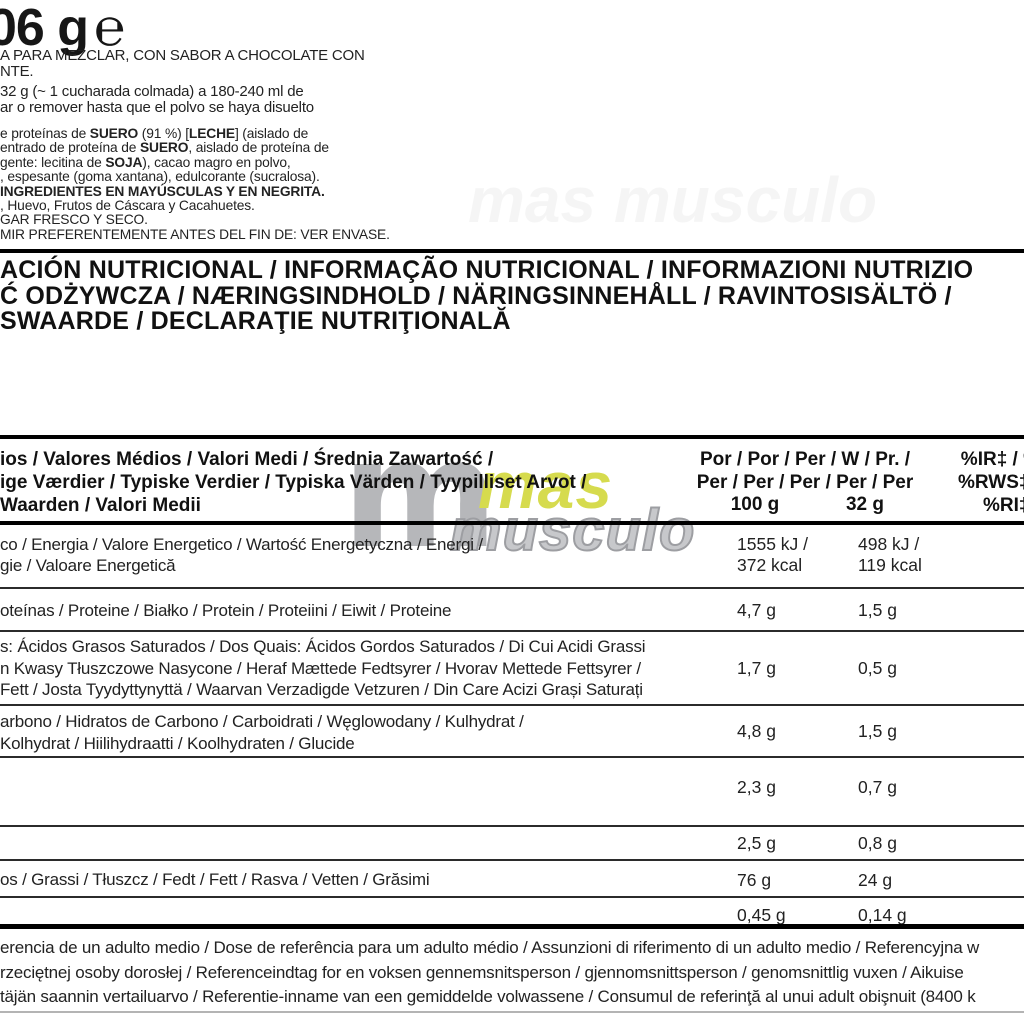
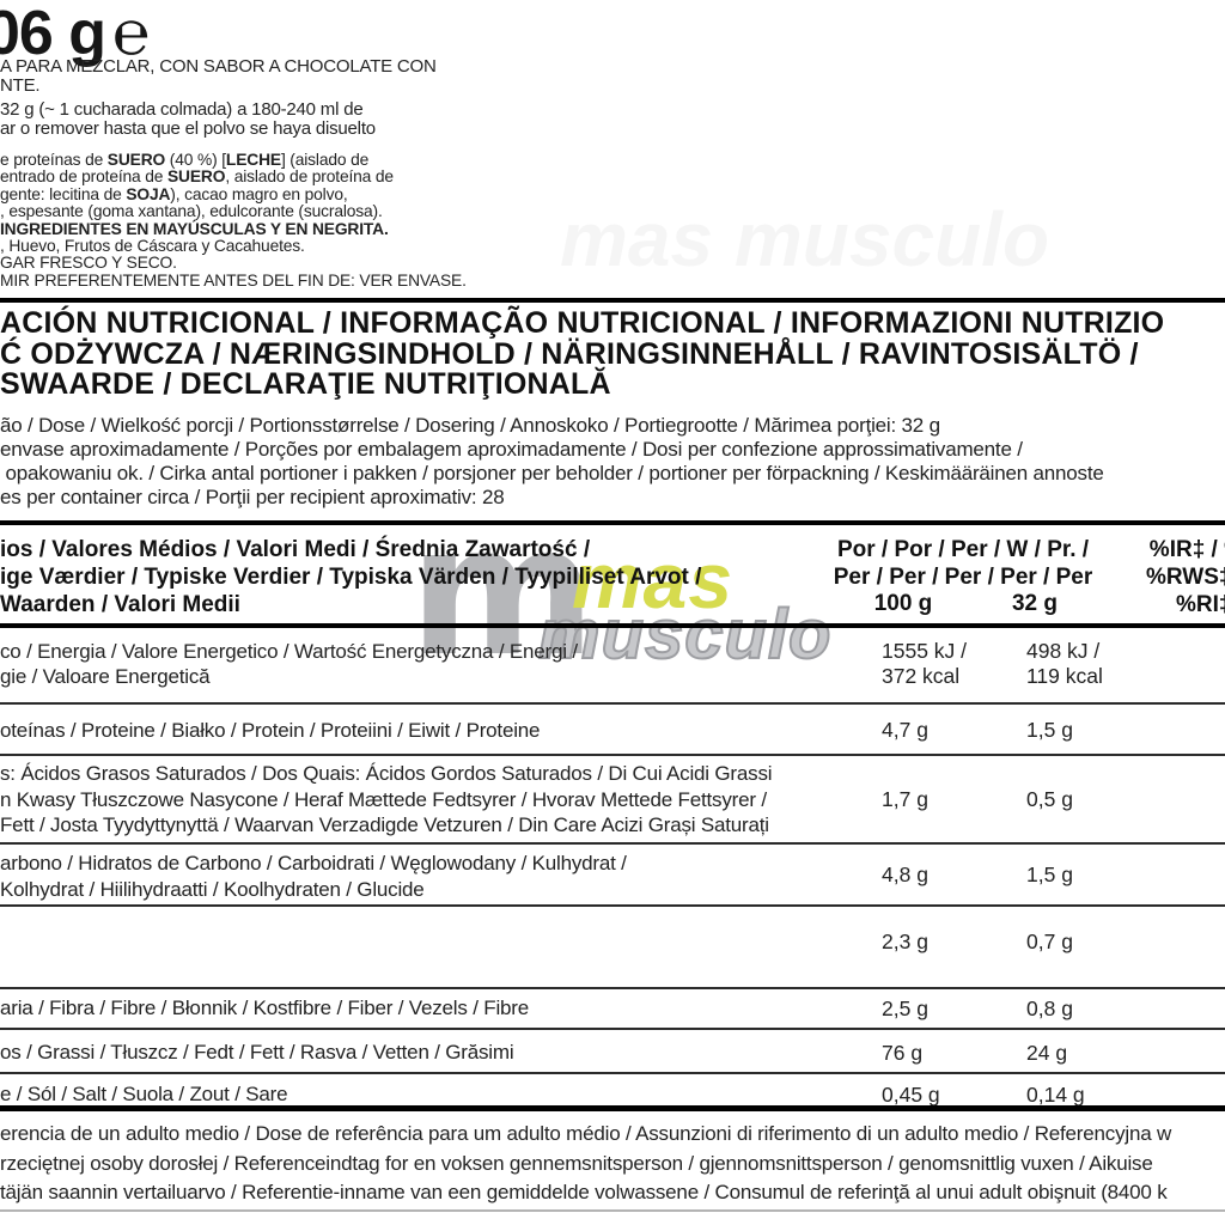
  m
  mas
  musculo
  06 g℮
  A PARA MEZCLAR, CON SABOR A CHOCOLATE CON
  NTE.
  32 g (~ 1 cucharada colmada) a 180-240 ml de
  ar o remover hasta que el polvo se haya disuelto
- e proteínas de SUERO (91 %) [LECHE] (aislado de
+ e proteínas de SUERO (40 %) [LECHE] (aislado de
  entrado de proteína de SUERO, aislado de proteína de
  gente: lecitina de SOJA), cacao magro en polvo,
  , espesante (goma xantana), edulcorante (sucralosa).
  INGREDIENTES EN MAYÚSCULAS Y EN NEGRITA.
  , Huevo, Frutos de Cáscara y Cacahuetes.
  GAR FRESCO Y SECO.
  MIR PREFERENTEMENTE ANTES DEL FIN DE: VER ENVASE.
  ACIÓN NUTRICIONAL / INFORMAÇÃO NUTRICIONAL / INFORMAZIONI NUTRIZIO
  Ć ODŻYWCZA / NÆRINGSINDHOLD / NÄRINGSINNEHÅLL / RAVINTOSISÄLTÖ /
  SWAARDE / DECLARAŢIE NUTRIŢIONALĂ
+ ão / Dose / Wielkość porcji / Portionsstørrelse / Dosering / Annoskoko / Portiegrootte / Mărimea porţiei: 32 g
+ envase aproximadamente / Porções por embalagem aproximadamente / Dosi per confezione approssimativamente /
+ opakowaniu ok. / Cirka antal portioner i pakken / porsjoner per beholder / portioner per förpackning / Keskimääräinen annoste
+ es per container circa / Porţii per recipient aproximativ: 28
  ios / Valores Médios / Valori Medi / Średnia Zawartość /
  ige Værdier / Typiske Verdier / Typiska Värden / Tyypilliset Arvot /
  Waarden / Valori Medii
  Por / Por / Per / W / Pr. /
  Per / Per / Per / Per / Per
  100 g
  32 g
  %IR‡ /
  co / Energia / Valore Energetico / Wartość Energetyczna / Energi /
  gie / Valoare Energetică
  1555 kJ /
  372 kcal
  498 kJ /
  119 kcal
  oteínas / Proteine / Białko / Protein / Proteiini / Eiwit / Proteine
  4,7 g
  1,5 g
  s: Ácidos Grasos Saturados / Dos Quais: Ácidos Gordos Saturados / Di Cui Acidi Grassi
  n Kwasy Tłuszczowe Nasycone / Heraf Mættede Fedtsyrer / Hvorav Mettede Fettsyrer /
  Fett / Josta Tyydyttynyttä / Waarvan Verzadigde Vetzuren / Din Care Acizi Grași Saturați
  1,7 g
  0,5 g
  arbono / Hidratos de Carbono / Carboidrati / Węglowodany / Kulhydrat /
  Kolhydrat / Hiilihydraatti / Koolhydraten / Glucide
  4,8 g
  1,5 g
  2,3 g
  0,7 g
+ aria / Fibra / Fibre / Błonnik / Kostfibre / Fiber / Vezels / Fibre
  2,5 g
  0,8 g
  os / Grassi / Tłuszcz / Fedt / Fett / Rasva / Vetten / Grăsimi
  76 g
  24 g
+ e / Sól / Salt / Suola / Zout / Sare
  0,45 g
  0,14 g
  erencia de un adulto medio / Dose de referência para um adulto médio / Assunzioni di riferimento di un adulto medio / Referencyjna w
  rzeciętnej osoby dorosłej / Referenceindtag for en voksen gennemsnitsperson / gjennomsnittsperson / genomsnittlig vuxen / Aikuise
  täjän saannin vertailuarvo / Referentie-inname van een gemiddelde volwassene / Consumul de referinţă al unui adult obişnuit (8400 k
